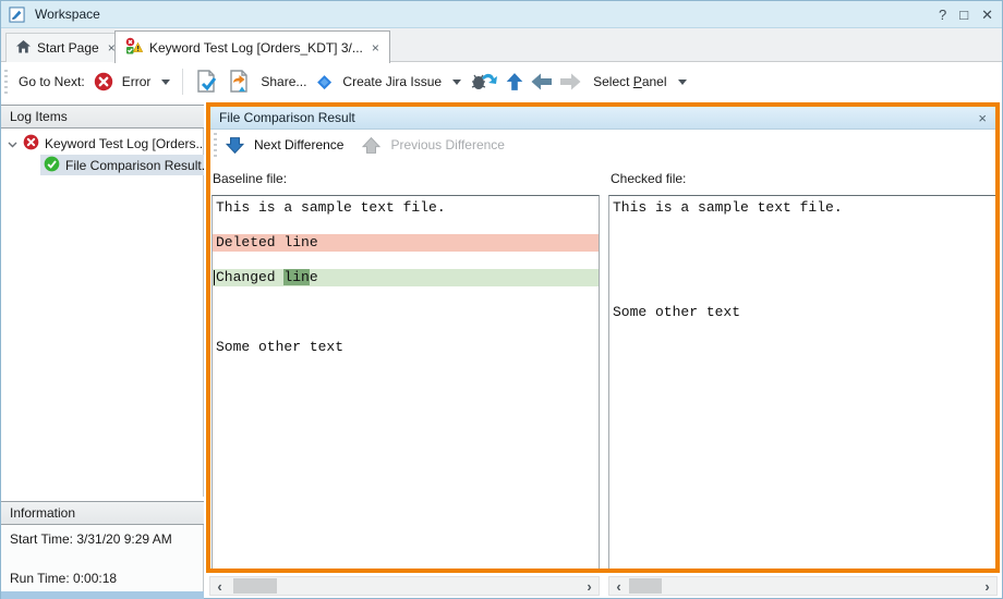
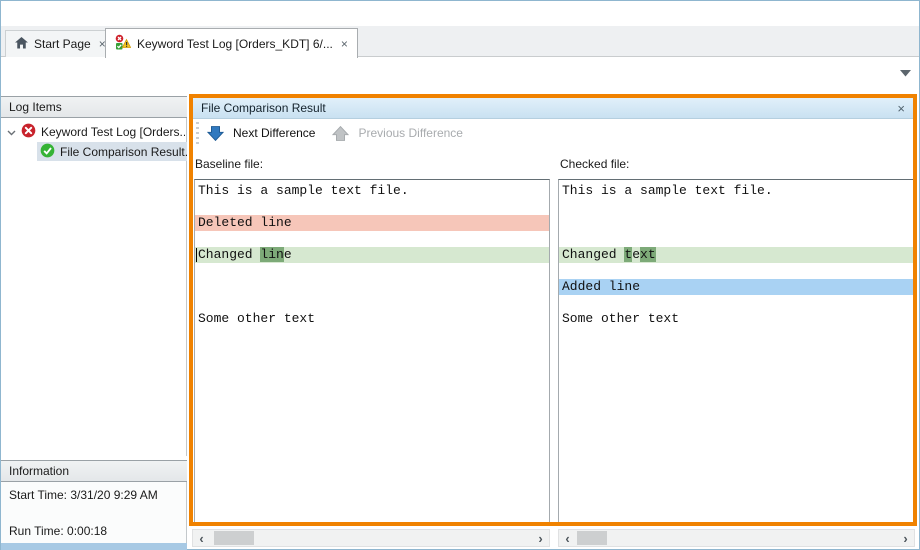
- Workspace
- ?
- □
- ✕
  Start Page
  ×
- Keyword Test Log [Orders_KDT] 3/...
+ Keyword Test Log [Orders_KDT] 6/...
  ×
- Go to Next:
- Error
- Share...
- Create Jira Issue
- Select Panel
  Log Items
  Keyword Test Log [Orders..
  File Comparison Result.
  Information
  Start Time: 3/31/20 9:29 AM
  Run Time: 0:00:18
  File Comparison Result
  ×
  Next Difference
  Previous Difference
  Baseline file:
  Checked file:
  This is a sample text file.
  Deleted line
  Changed line
  Some other text
  This is a sample text file.
+ Changed text
+ Added line
  Some other text
  ‹
  ›
  ‹
  ›
